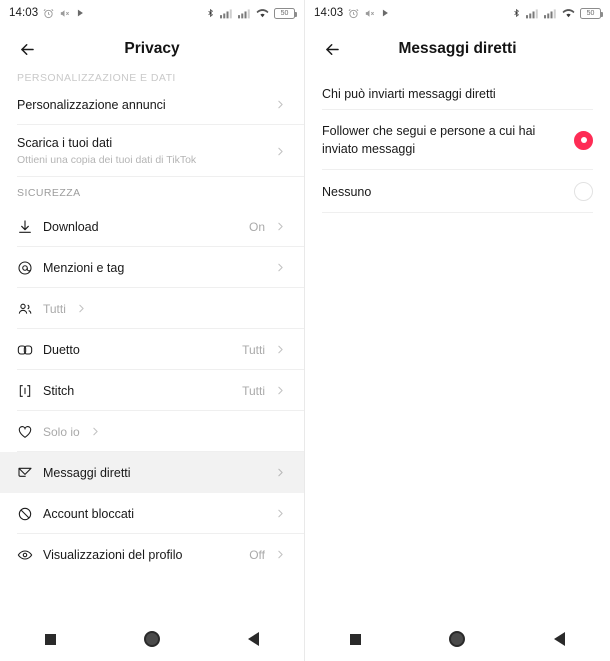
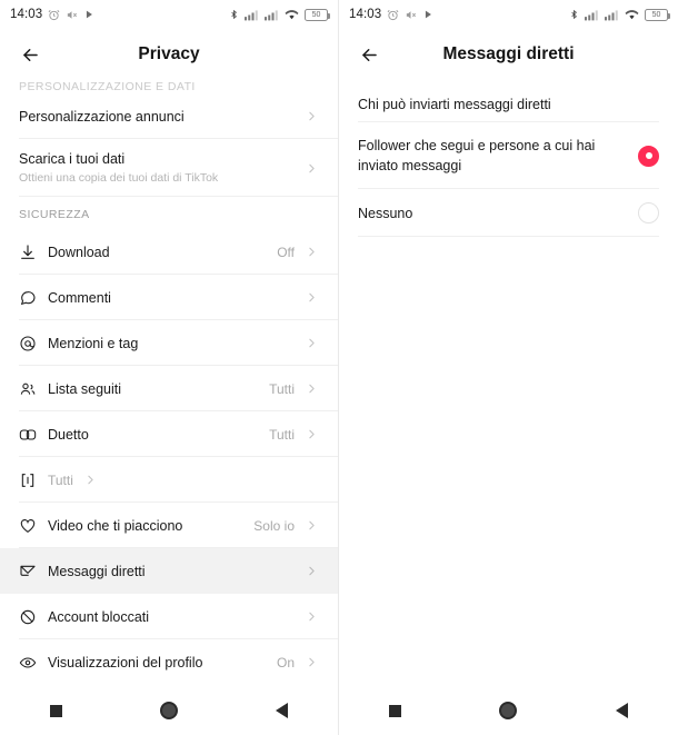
  14:03
  Privacy
  PERSONALIZZAZIONE E DATI
  Personalizzazione annunci
  Scarica i tuoi dati
  Ottieni una copia dei tuoi dati di TikTok
  SICUREZZA
  Download
- On
+ Off
+ Commenti
  Menzioni e tag
+ Lista seguiti
  Tutti
  Duetto
  Tutti
- Stitch
  Tutti
+ Video che ti piacciono
  Solo io
  Messaggi diretti
  Account bloccati
  Visualizzazioni del profilo
- Off
+ On
  14:03
  Messaggi diretti
  Chi può inviarti messaggi diretti
  Follower che segui e persone a cui hai inviato messaggi
  Nessuno
